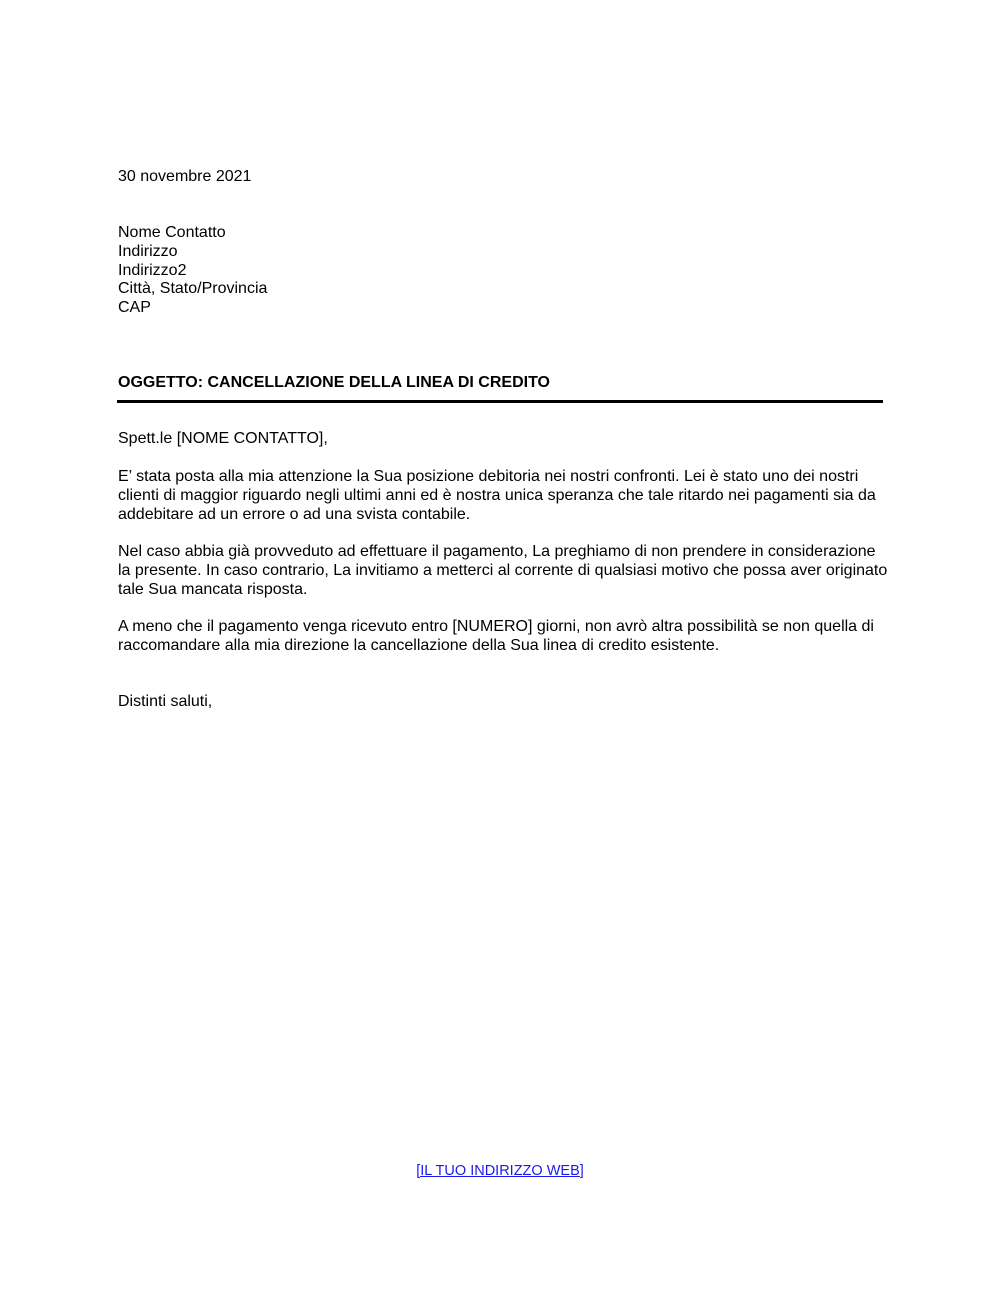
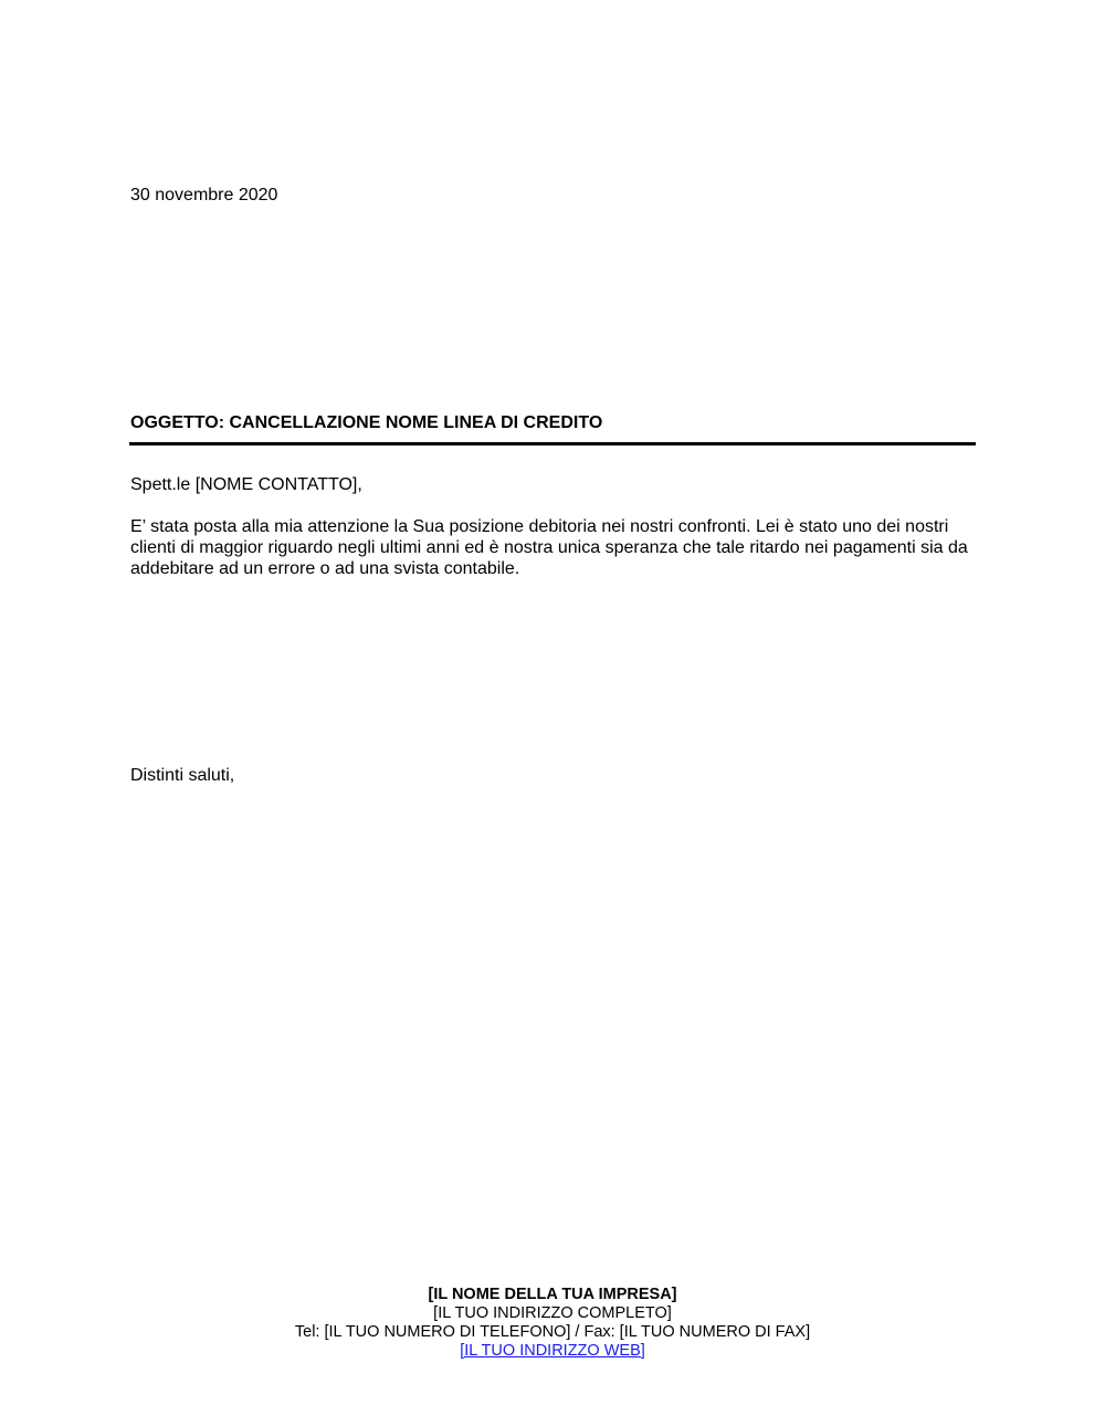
- 30 novembre 2021
+ 30 novembre 2020
- Nome Contatto
- Indirizzo
- Indirizzo2
- Città, Stato/Provincia
- CAP
- OGGETTO: CANCELLAZIONE DELLA LINEA DI CREDITO
+ OGGETTO: CANCELLAZIONE NOME LINEA DI CREDITO
  Spett.le [NOME CONTATTO],
  E’ stata posta alla mia attenzione la Sua posizione debitoria nei nostri confronti. Lei è stato uno dei nostri clienti di maggior riguardo negli ultimi anni ed è nostra unica speranza che tale ritardo nei pagamenti sia da addebitare ad un errore o ad una svista contabile.
- Nel caso abbia già provveduto ad effettuare il pagamento, La preghiamo di non prendere in considerazione la presente. In caso contrario, La invitiamo a metterci al corrente di qualsiasi motivo che possa aver originato tale Sua mancata risposta.
- A meno che il pagamento venga ricevuto entro [NUMERO] giorni, non avrò altra possibilità se non quella di raccomandare alla mia direzione la cancellazione della Sua linea di credito esistente.
  Distinti saluti,
+ [IL NOME DELLA TUA IMPRESA]
+ [IL TUO INDIRIZZO COMPLETO]
+ Tel: [IL TUO NUMERO DI TELEFONO] / Fax: [IL TUO NUMERO DI FAX]
  [IL TUO INDIRIZZO WEB]
